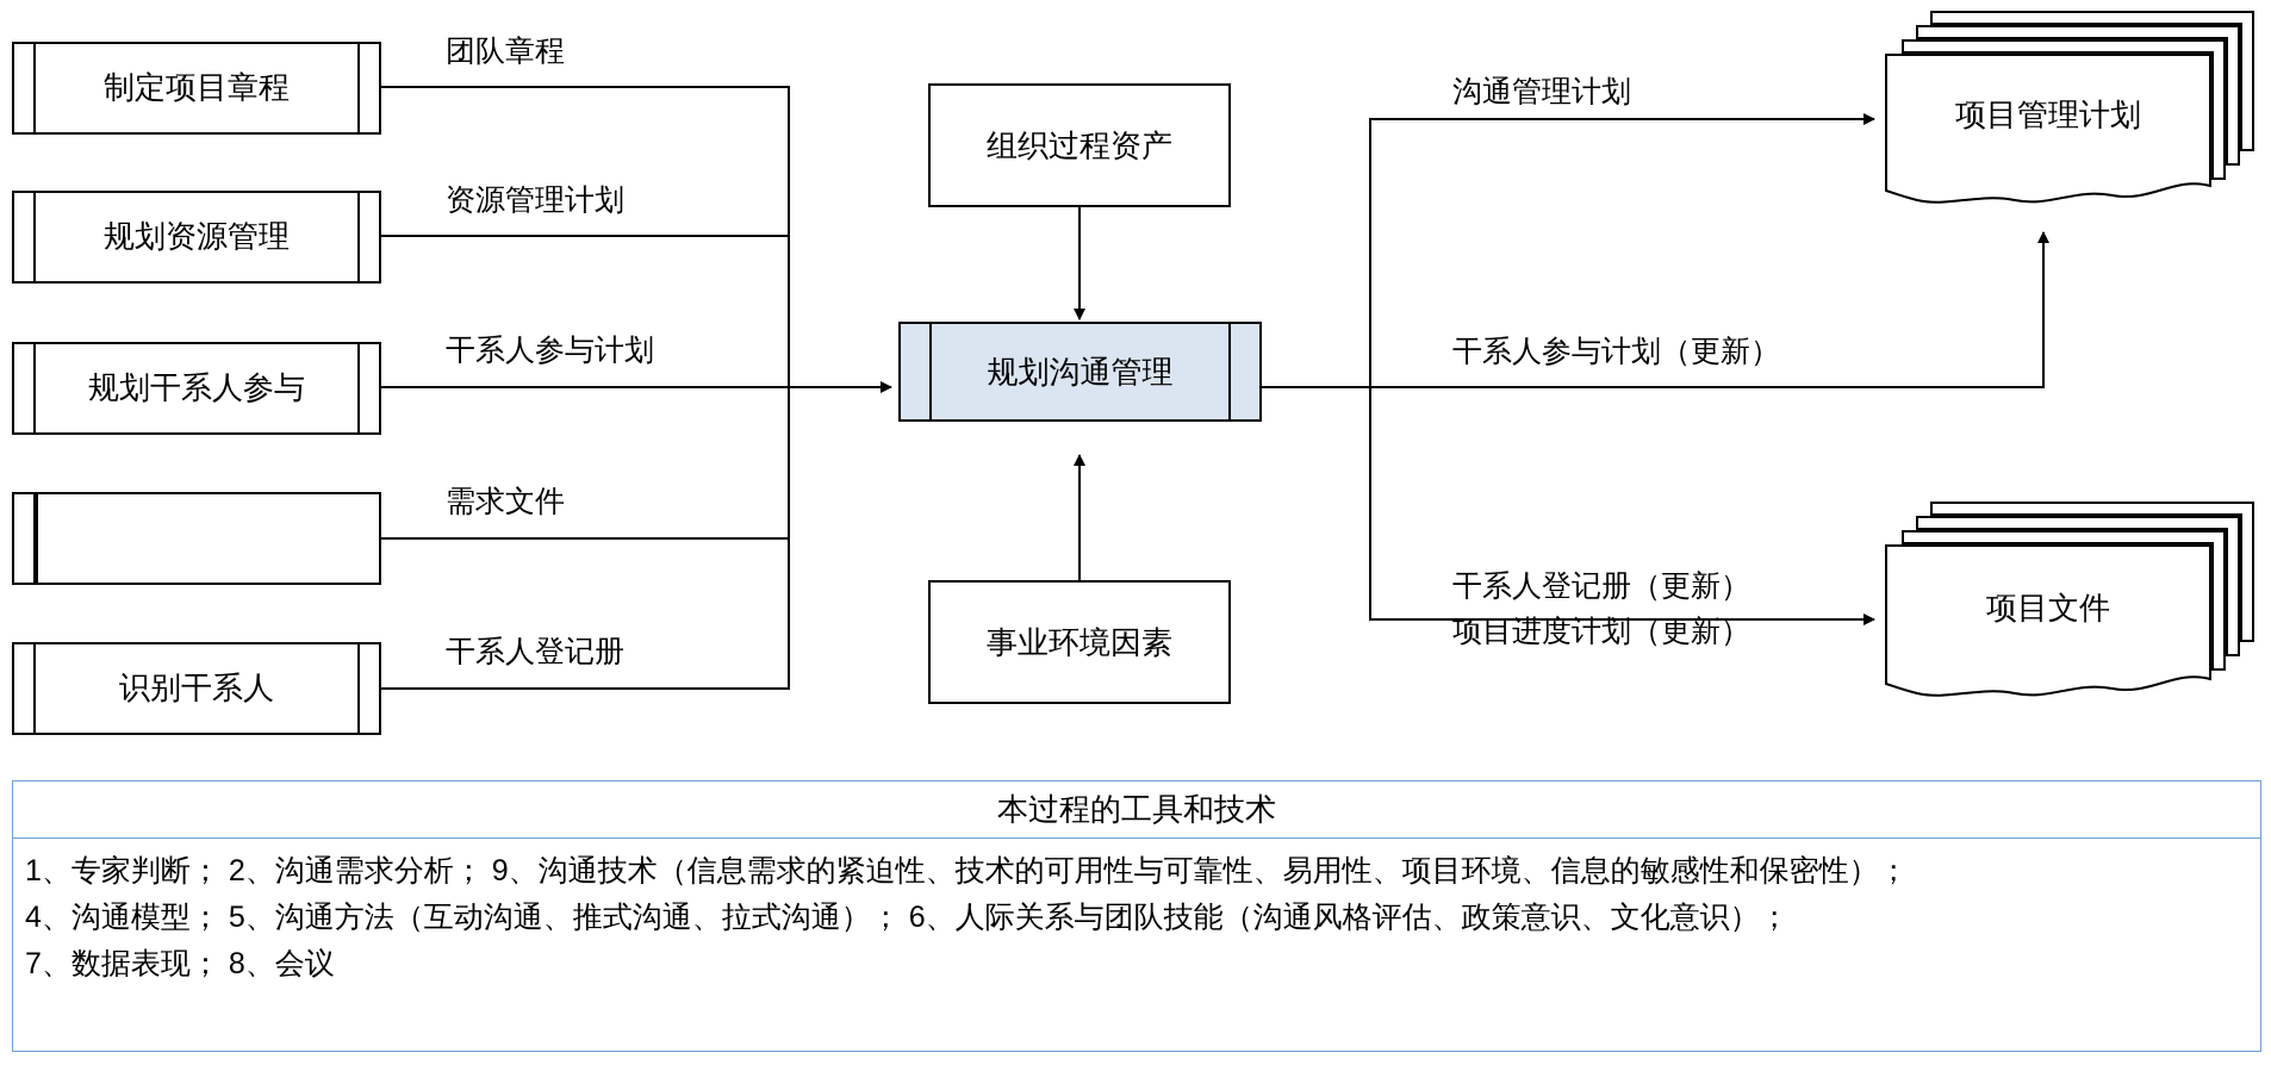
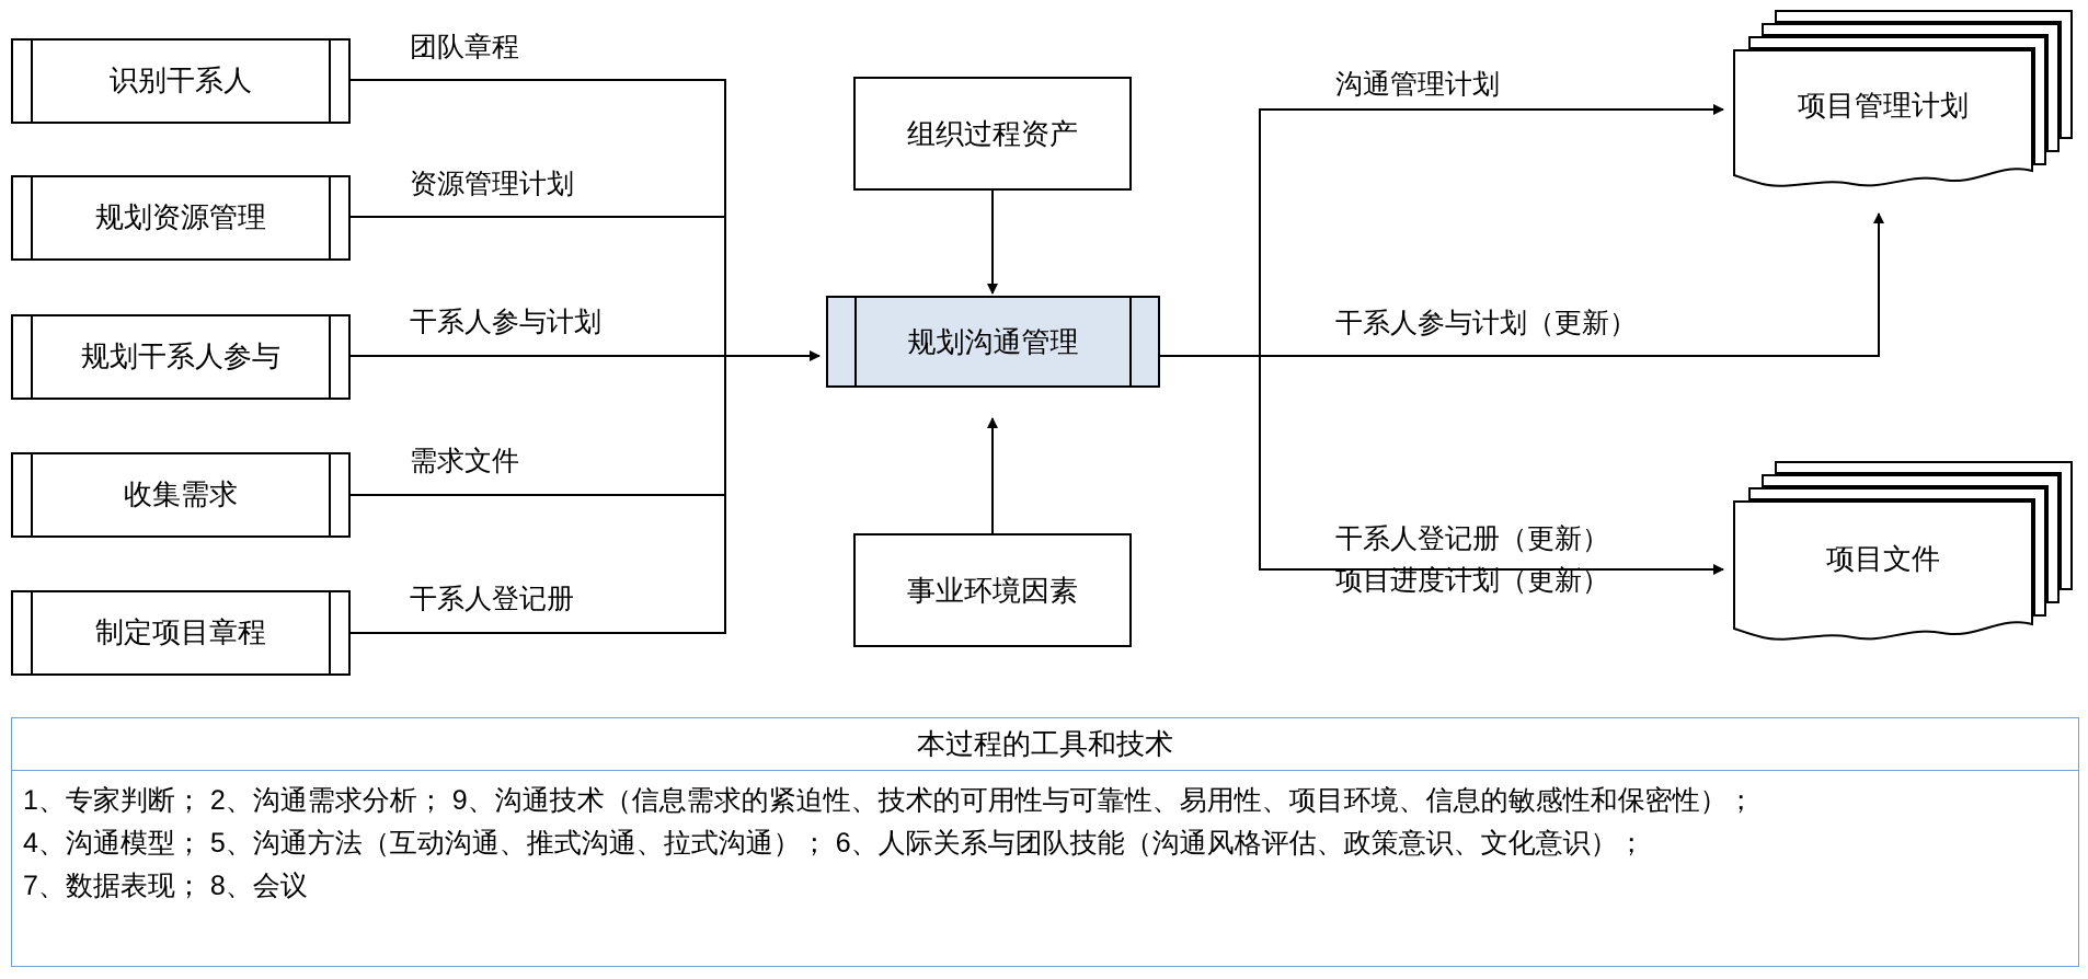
- 制定项目章程
+ 识别干系人
  规划资源管理
  规划干系人参与
+ 收集需求
- 识别干系人
+ 制定项目章程
  团队章程
  资源管理计划
  干系人参与计划
  需求文件
  干系人登记册
  组织过程资产
  事业环境因素
  规划沟通管理
  沟通管理计划
  干系人参与计划（更新）
  干系人登记册（更新）
  项目进度计划（更新）
  项目管理计划
  项目文件
  本过程的工具和技术
  1、专家判断； 2、沟通需求分析； 9、沟通技术（信息需求的紧迫性、技术的可用性与可靠性、易用性、项目环境、信息的敏感性和保密性）；
  4、沟通模型； 5、沟通方法（互动沟通、推式沟通、拉式沟通）； 6、人际关系与团队技能（沟通风格评估、政策意识、文化意识）；
  7、数据表现； 8、会议
